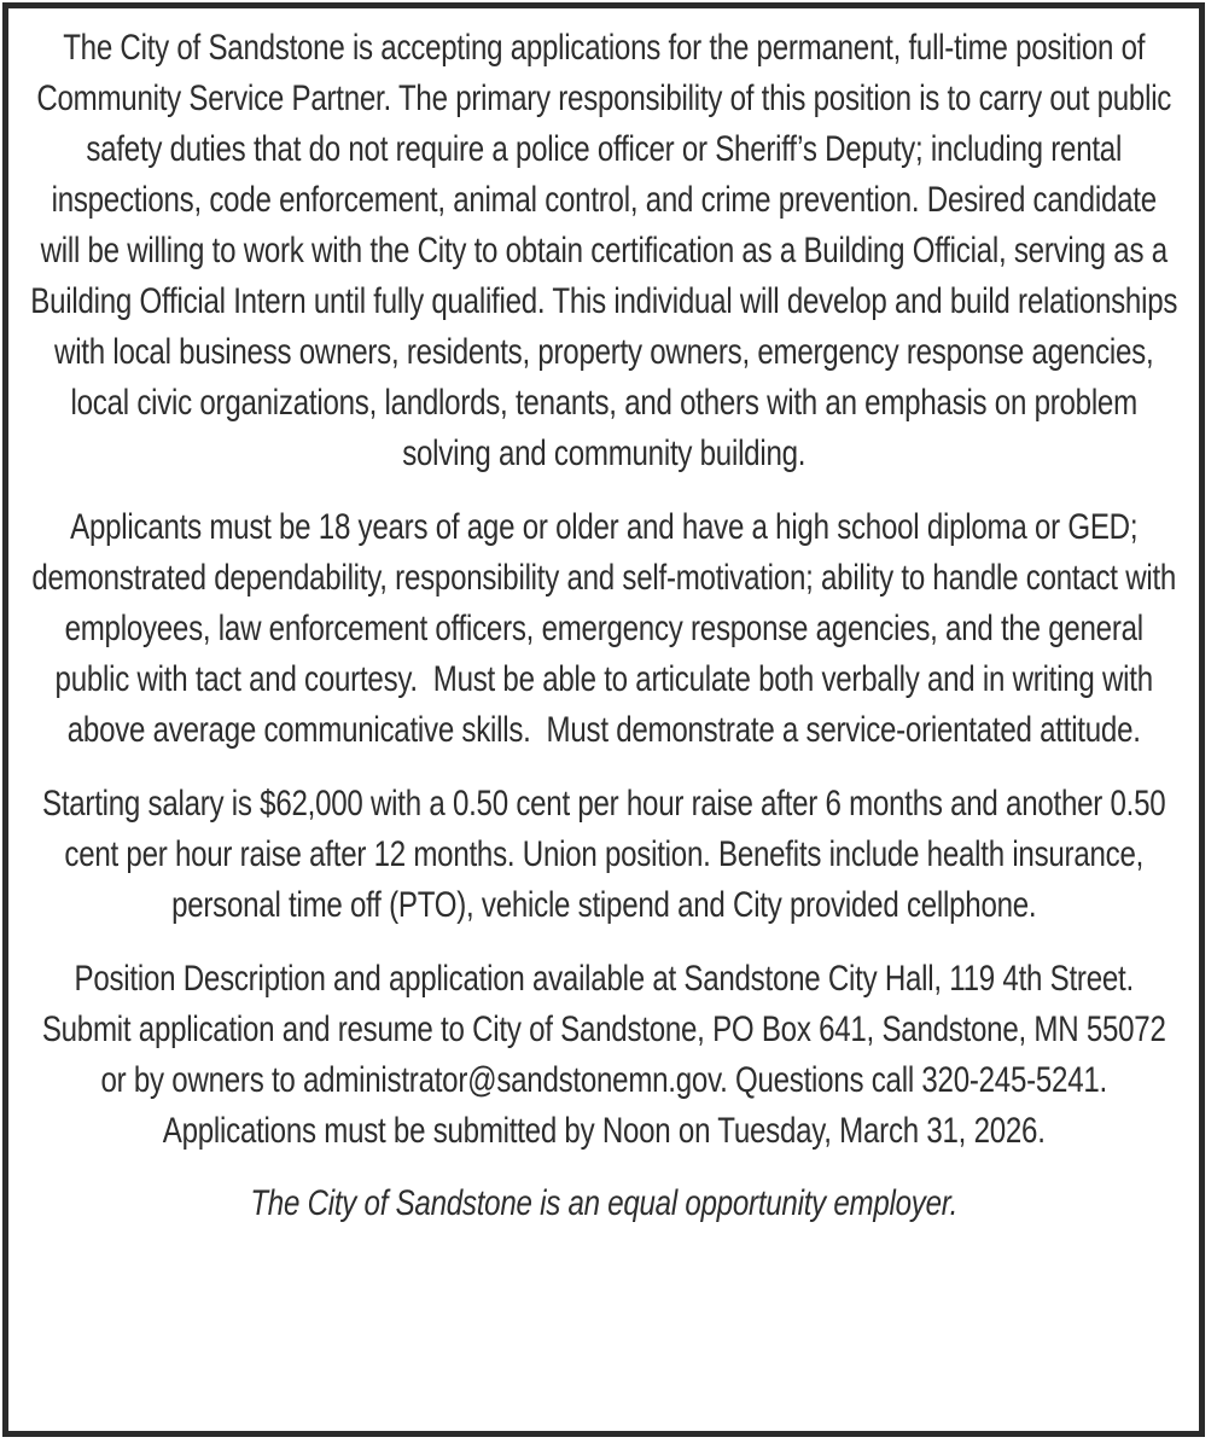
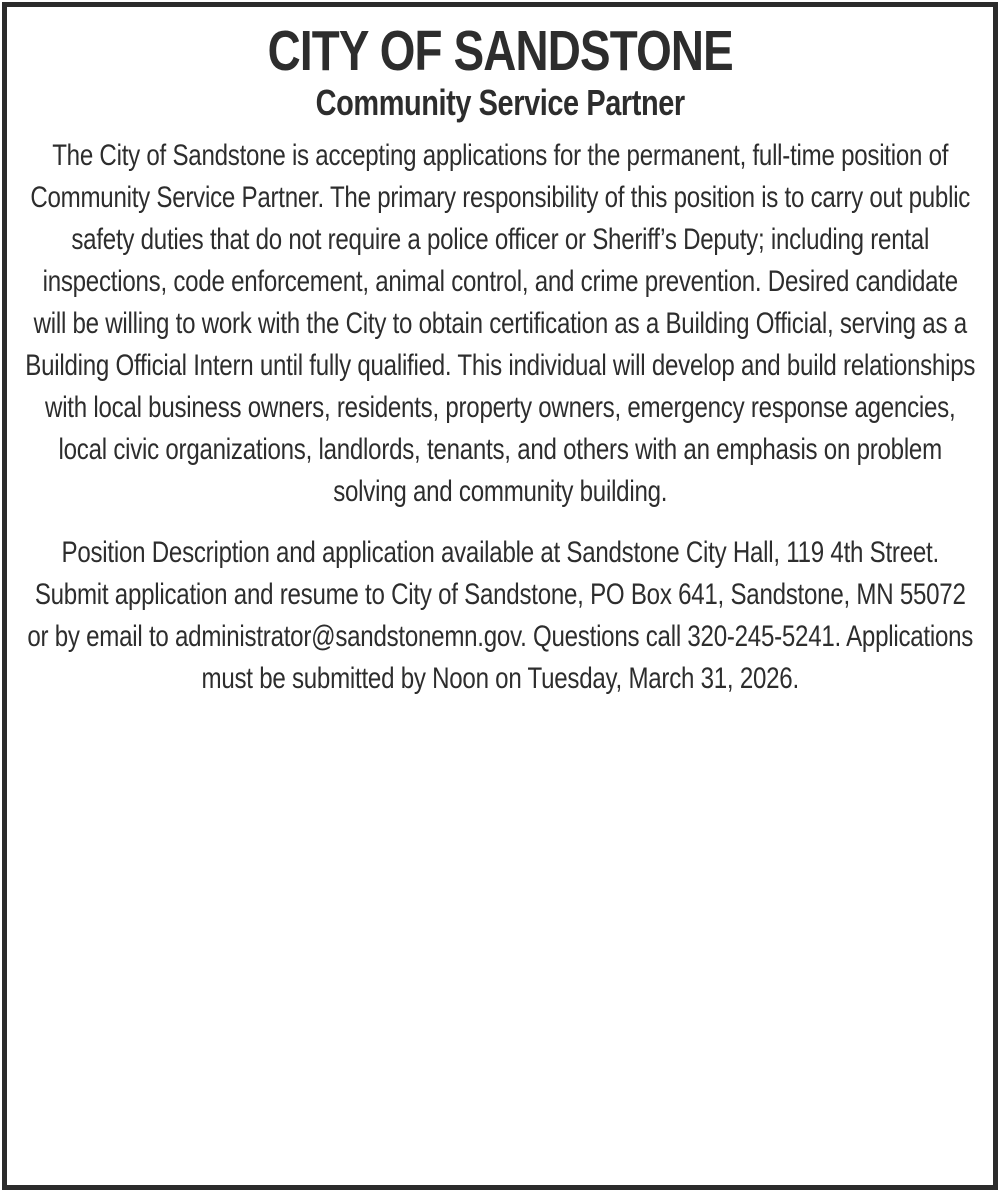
+ CITY OF SANDSTONE
+ Community Service Partner
  The City of Sandstone is accepting applications for the permanent, full-time position of Community Service Partner. The primary responsibility of this position is to carry out public safety duties that do not require a police officer or Sheriff’s Deputy; including rental inspections, code enforcement, animal control, and crime prevention. Desired candidate will be willing to work with the City to obtain certification as a Building Official, serving as a Building Official Intern until fully qualified. This individual will develop and build relationships with local business owners, residents, property owners, emergency response agencies, local civic organizations, landlords, tenants, and others with an emphasis on problem solving and community building.
- Applicants must be 18 years of age or older and have a high school diploma or GED; demonstrated dependability, responsibility and self-motivation; ability to handle contact with employees, law enforcement officers, emergency response agencies, and the general public with tact and courtesy. Must be able to articulate both verbally and in writing with above average communicative skills. Must demonstrate a service-orientated attitude.
- Starting salary is $62,000 with a 0.50 cent per hour raise after 6 months and another 0.50 cent per hour raise after 12 months. Union position. Benefits include health insurance, personal time off (PTO), vehicle stipend and City provided cellphone.
- Position Description and application available at Sandstone City Hall, 119 4th Street. Submit application and resume to City of Sandstone, PO Box 641, Sandstone, MN 55072 or by owners to administrator@sandstonemn.gov. Questions call 320-245-5241. Applications must be submitted by Noon on Tuesday, March 31, 2026.
+ Position Description and application available at Sandstone City Hall, 119 4th Street. Submit application and resume to City of Sandstone, PO Box 641, Sandstone, MN 55072 or by email to administrator@sandstonemn.gov. Questions call 320-245-5241. Applications must be submitted by Noon on Tuesday, March 31, 2026.
- The City of Sandstone is an equal opportunity employer.
